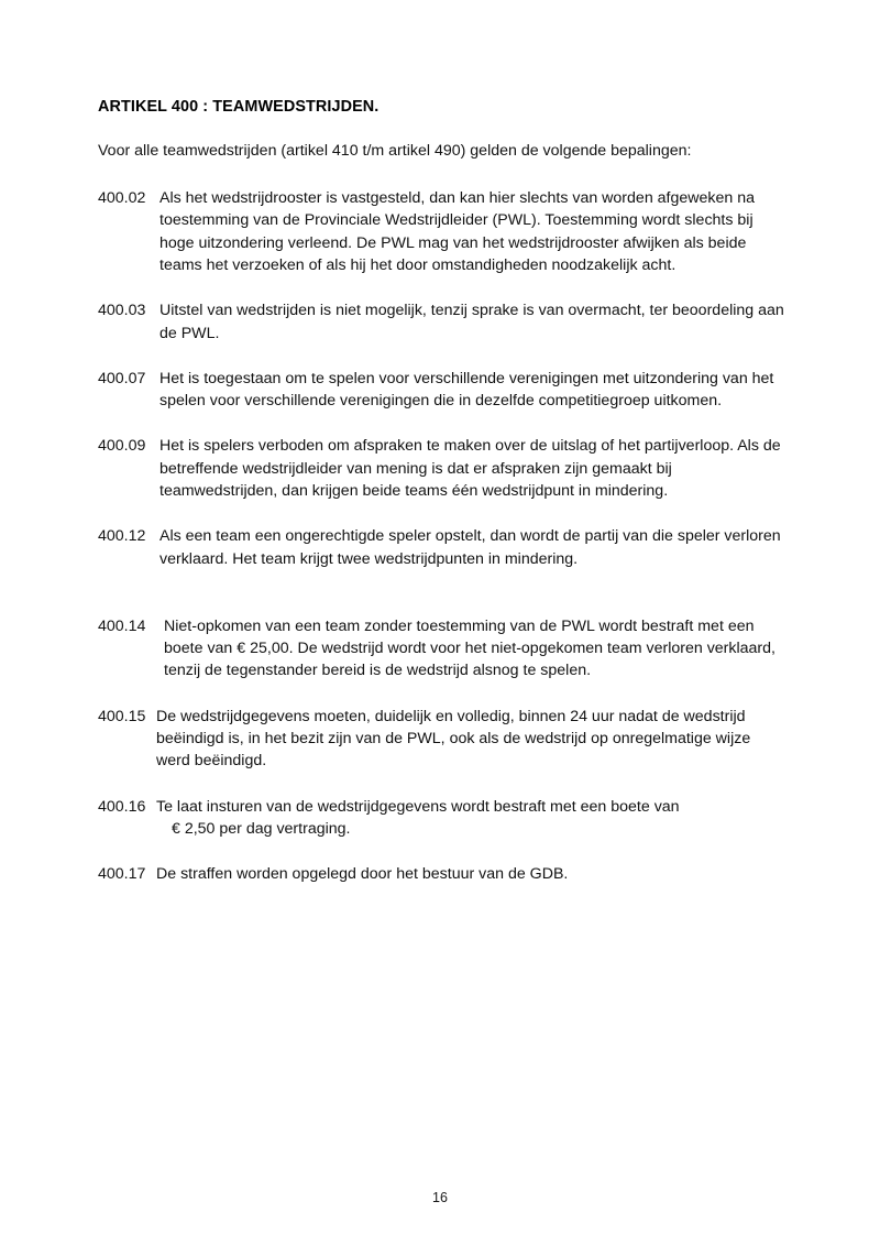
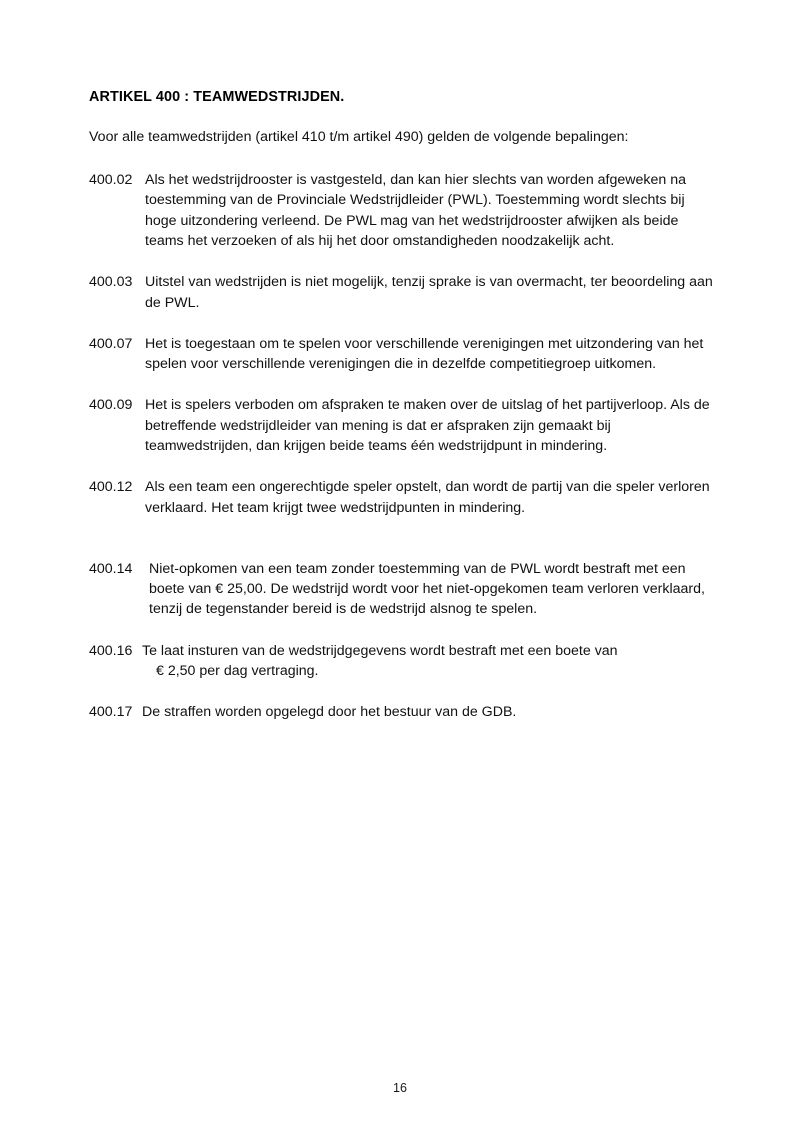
  ARTIKEL 400 : TEAMWEDSTRIJDEN.
  Voor alle teamwedstrijden (artikel 410 t/m artikel 490) gelden de volgende bepalingen:
  400.02
  Als het wedstrijdrooster is vastgesteld, dan kan hier slechts van worden afgeweken na toestemming van de Provinciale Wedstrijdleider (PWL). Toestemming wordt slechts bij hoge uitzondering verleend. De PWL mag van het wedstrijdrooster afwijken als beide teams het verzoeken of als hij het door omstandigheden noodzakelijk acht.
  400.03
  Uitstel van wedstrijden is niet mogelijk, tenzij sprake is van overmacht, ter beoordeling aan de PWL.
  400.07
  Het is toegestaan om te spelen voor verschillende verenigingen met uitzondering van het spelen voor verschillende verenigingen die in dezelfde competitiegroep uitkomen.
  400.09
  Het is spelers verboden om afspraken te maken over de uitslag of het partijverloop. Als de betreffende wedstrijdleider van mening is dat er afspraken zijn gemaakt bij teamwedstrijden, dan krijgen beide teams één wedstrijdpunt in mindering.
  400.12
  Als een team een ongerechtigde speler opstelt, dan wordt de partij van die speler verloren verklaard. Het team krijgt twee wedstrijdpunten in mindering.
  400.14
  Niet-opkomen van een team zonder toestemming van de PWL wordt bestraft met een boete van € 25,00. De wedstrijd wordt voor het niet-opgekomen team verloren verklaard, tenzij de tegenstander bereid is de wedstrijd alsnog te spelen.
- 400.15
- De wedstrijdgegevens moeten, duidelijk en volledig, binnen 24 uur nadat de wedstrijd beëindigd is, in het bezit zijn van de PWL, ook als de wedstrijd op onregelmatige wijze werd beëindigd.
  400.16
  Te laat insturen van de wedstrijdgegevens wordt bestraft met een boete van
  € 2,50 per dag vertraging.
  400.17
  De straffen worden opgelegd door het bestuur van de GDB.
  16
